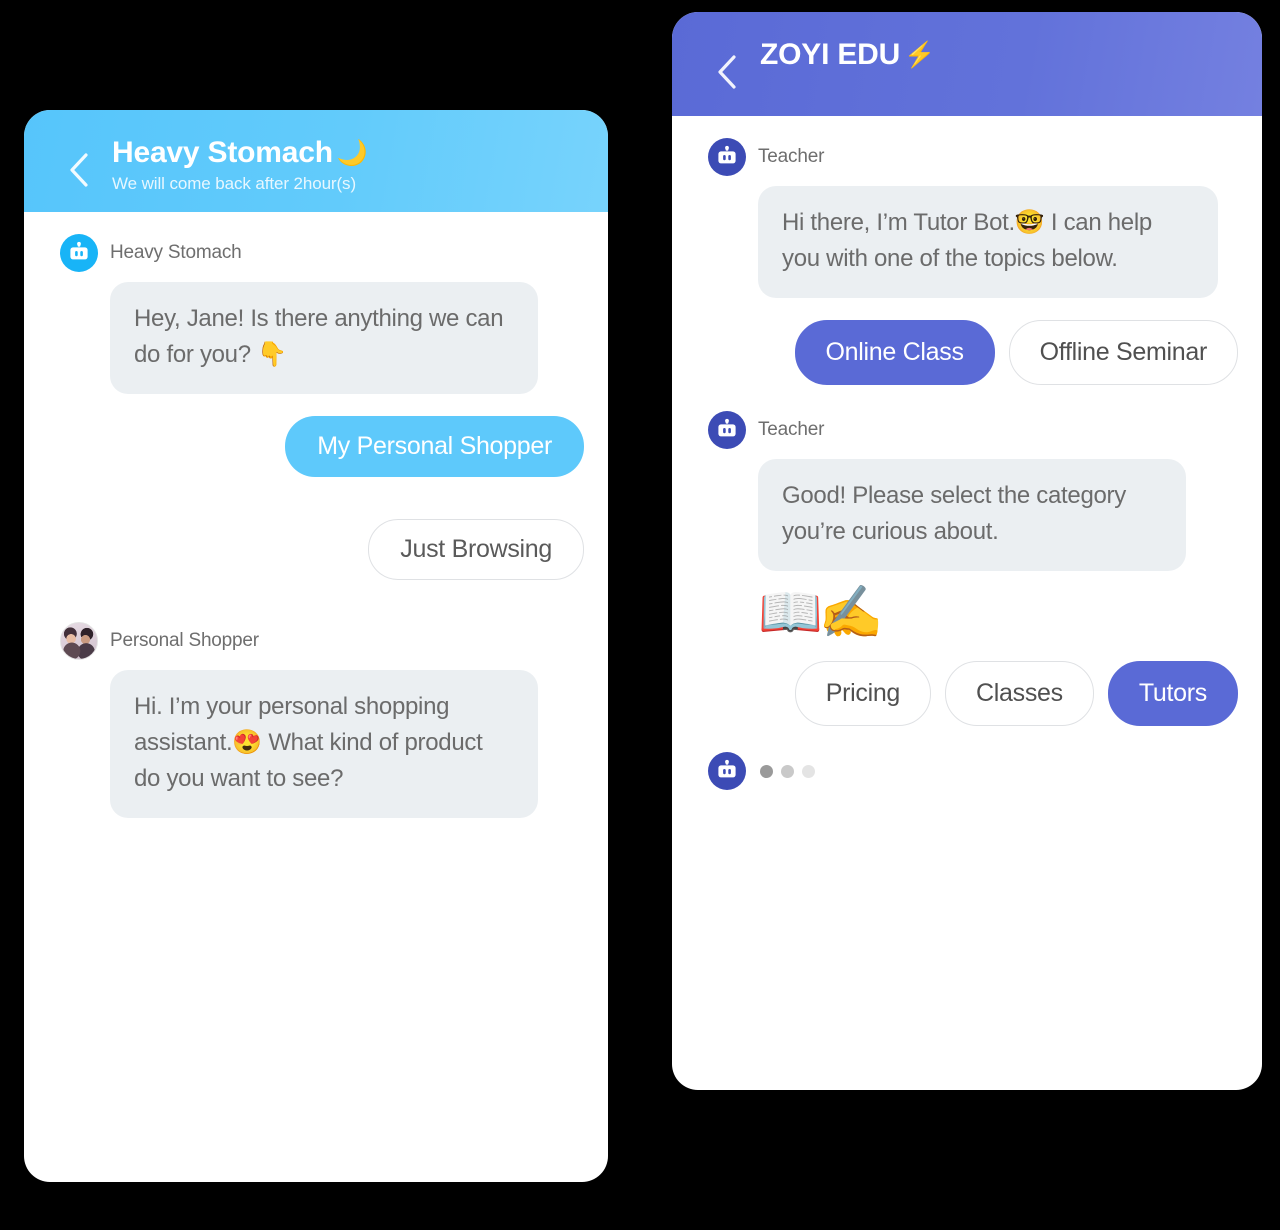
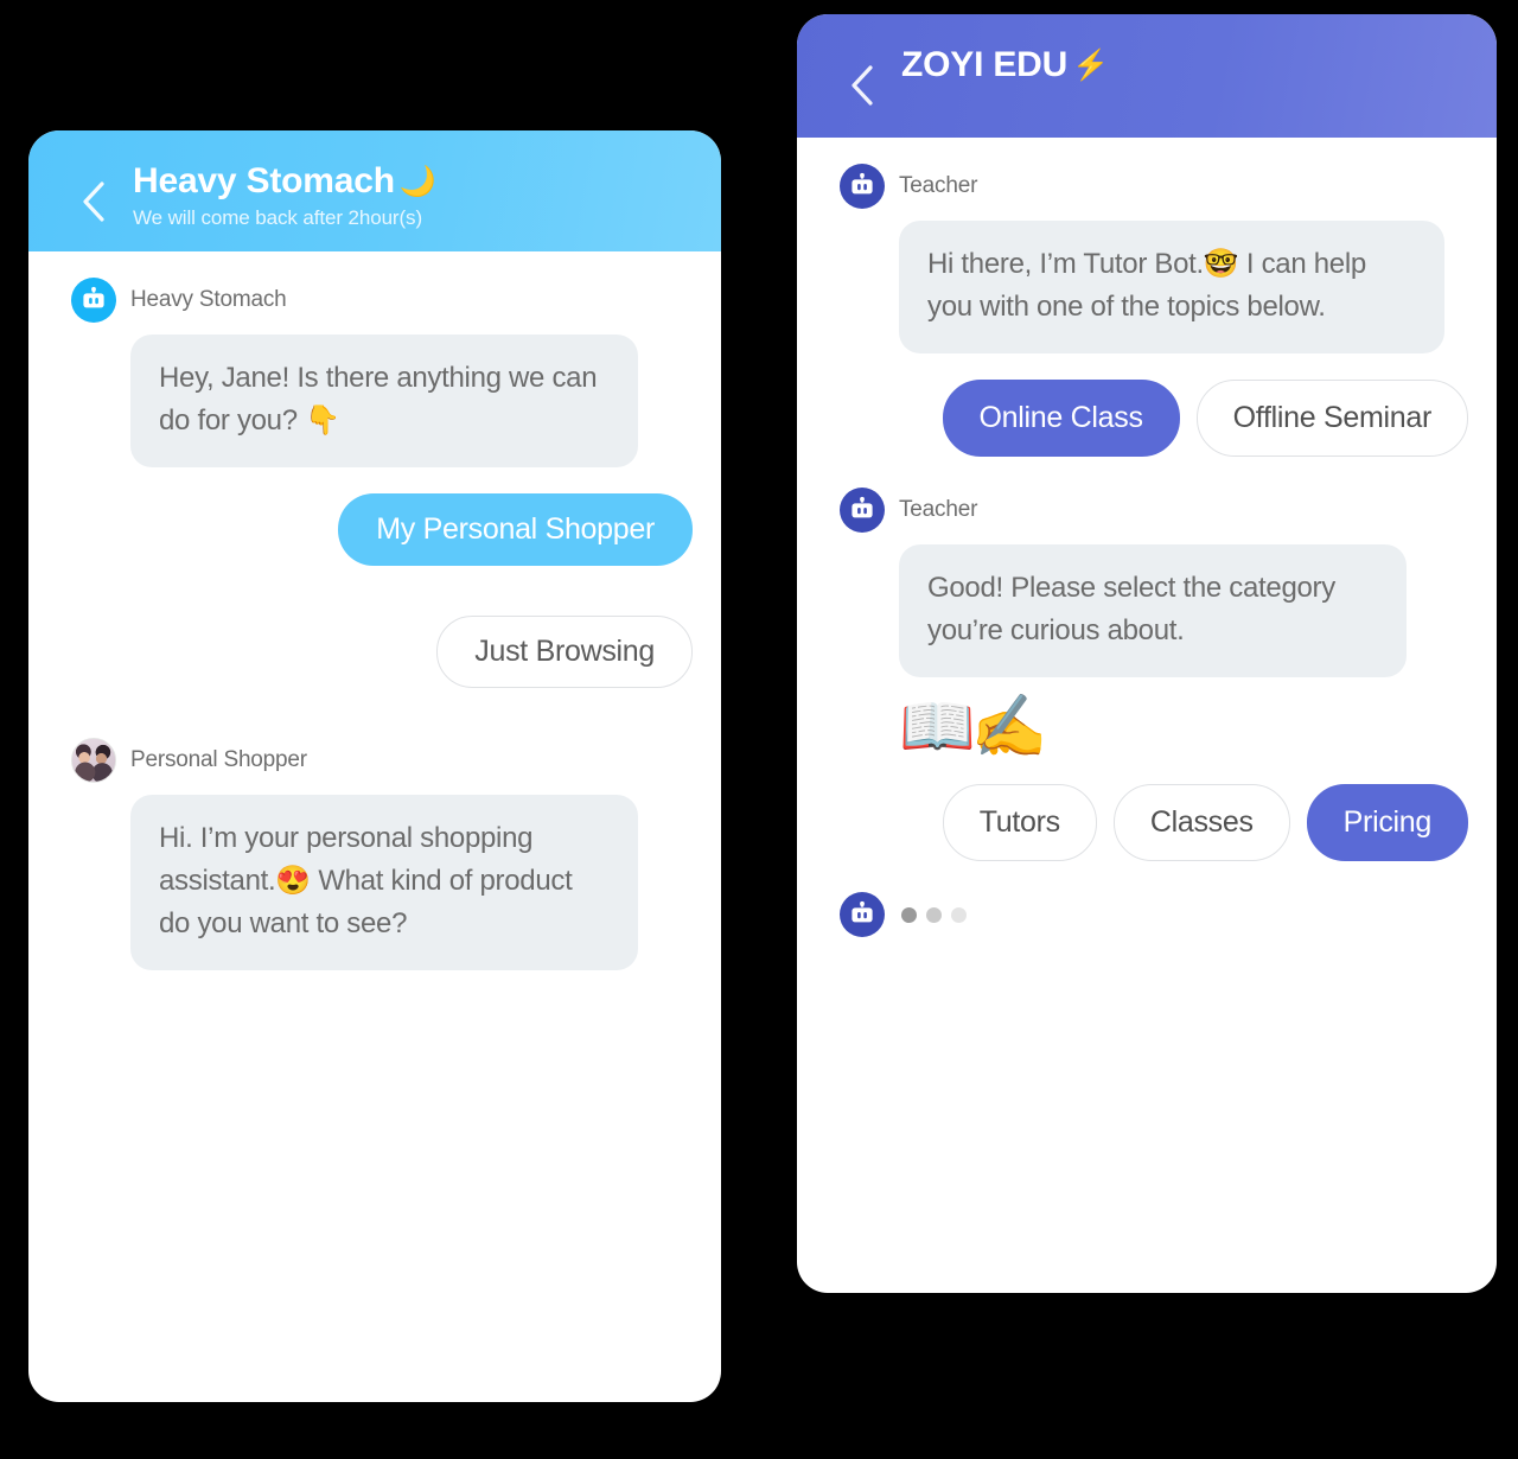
  Heavy Stomach 🌙
  We will come back after 2hour(s)
  Heavy Stomach
  Hey, Jane! Is there anything we can do for you? 👇
  My Personal Shopper
  Just Browsing
  Personal Shopper
  Hi. I’m your personal shopping assistant.😍 What kind of product do you want to see?
  ZOYI EDU ⚡
  Teacher
  Hi there, I’m Tutor Bot.🤓 I can help you with one of the topics below.
  Online Class
  Offline Seminar
  Teacher
  Good! Please select the category you’re curious about.
  📖✍️
- Pricing
+ Tutors
  Classes
- Tutors
+ Pricing
